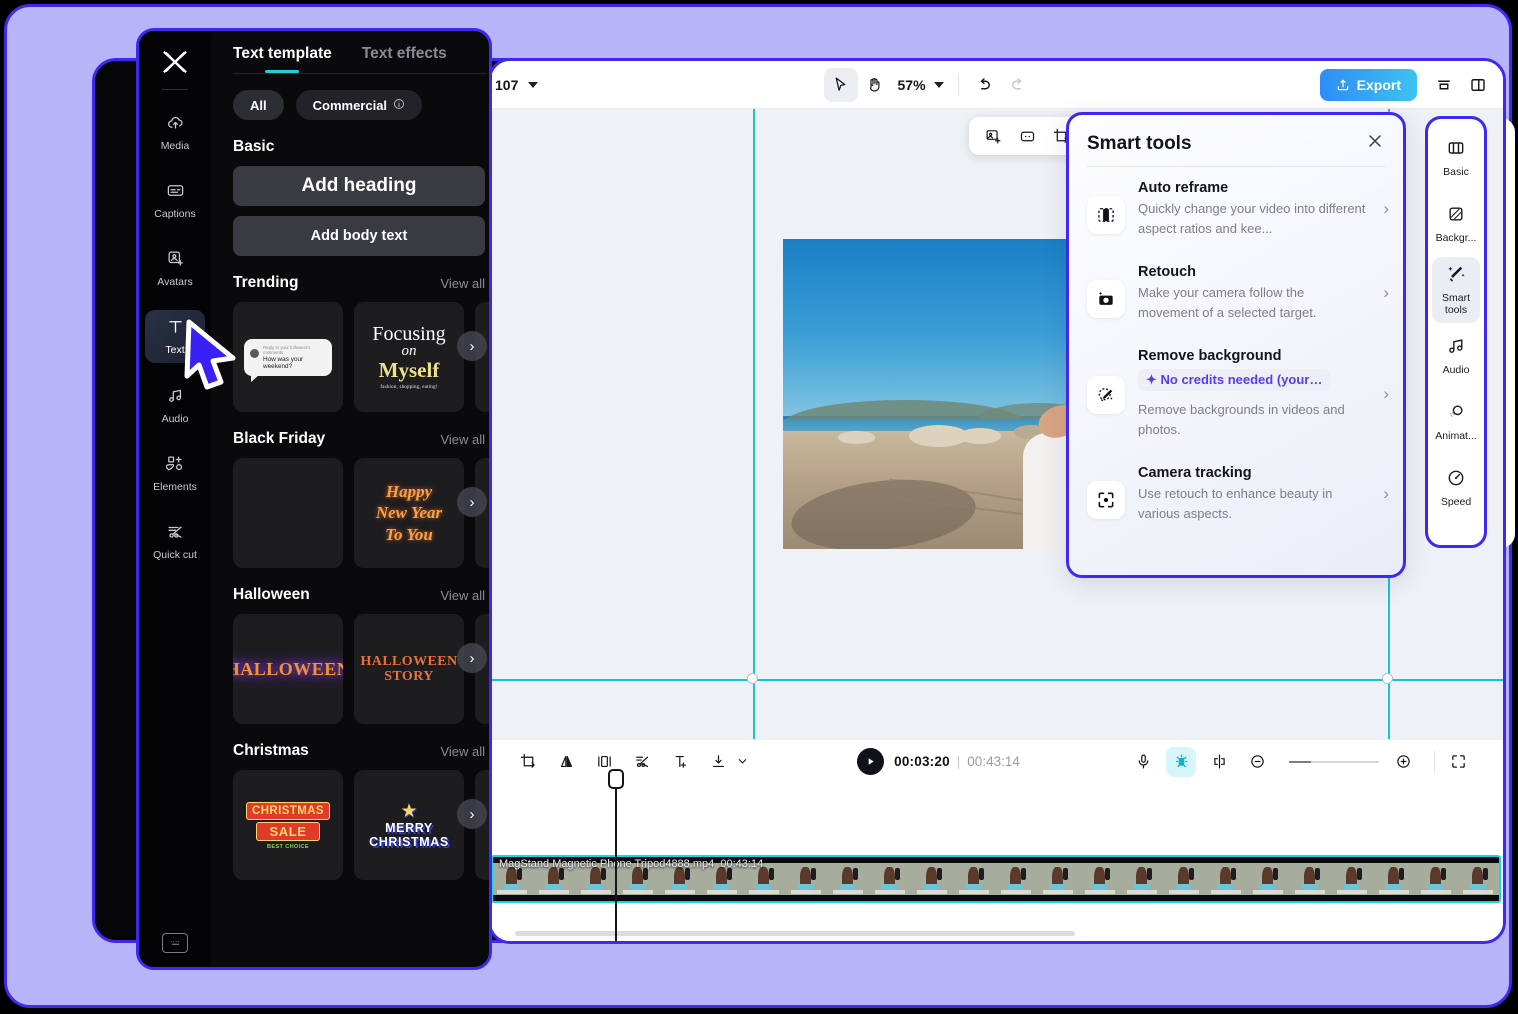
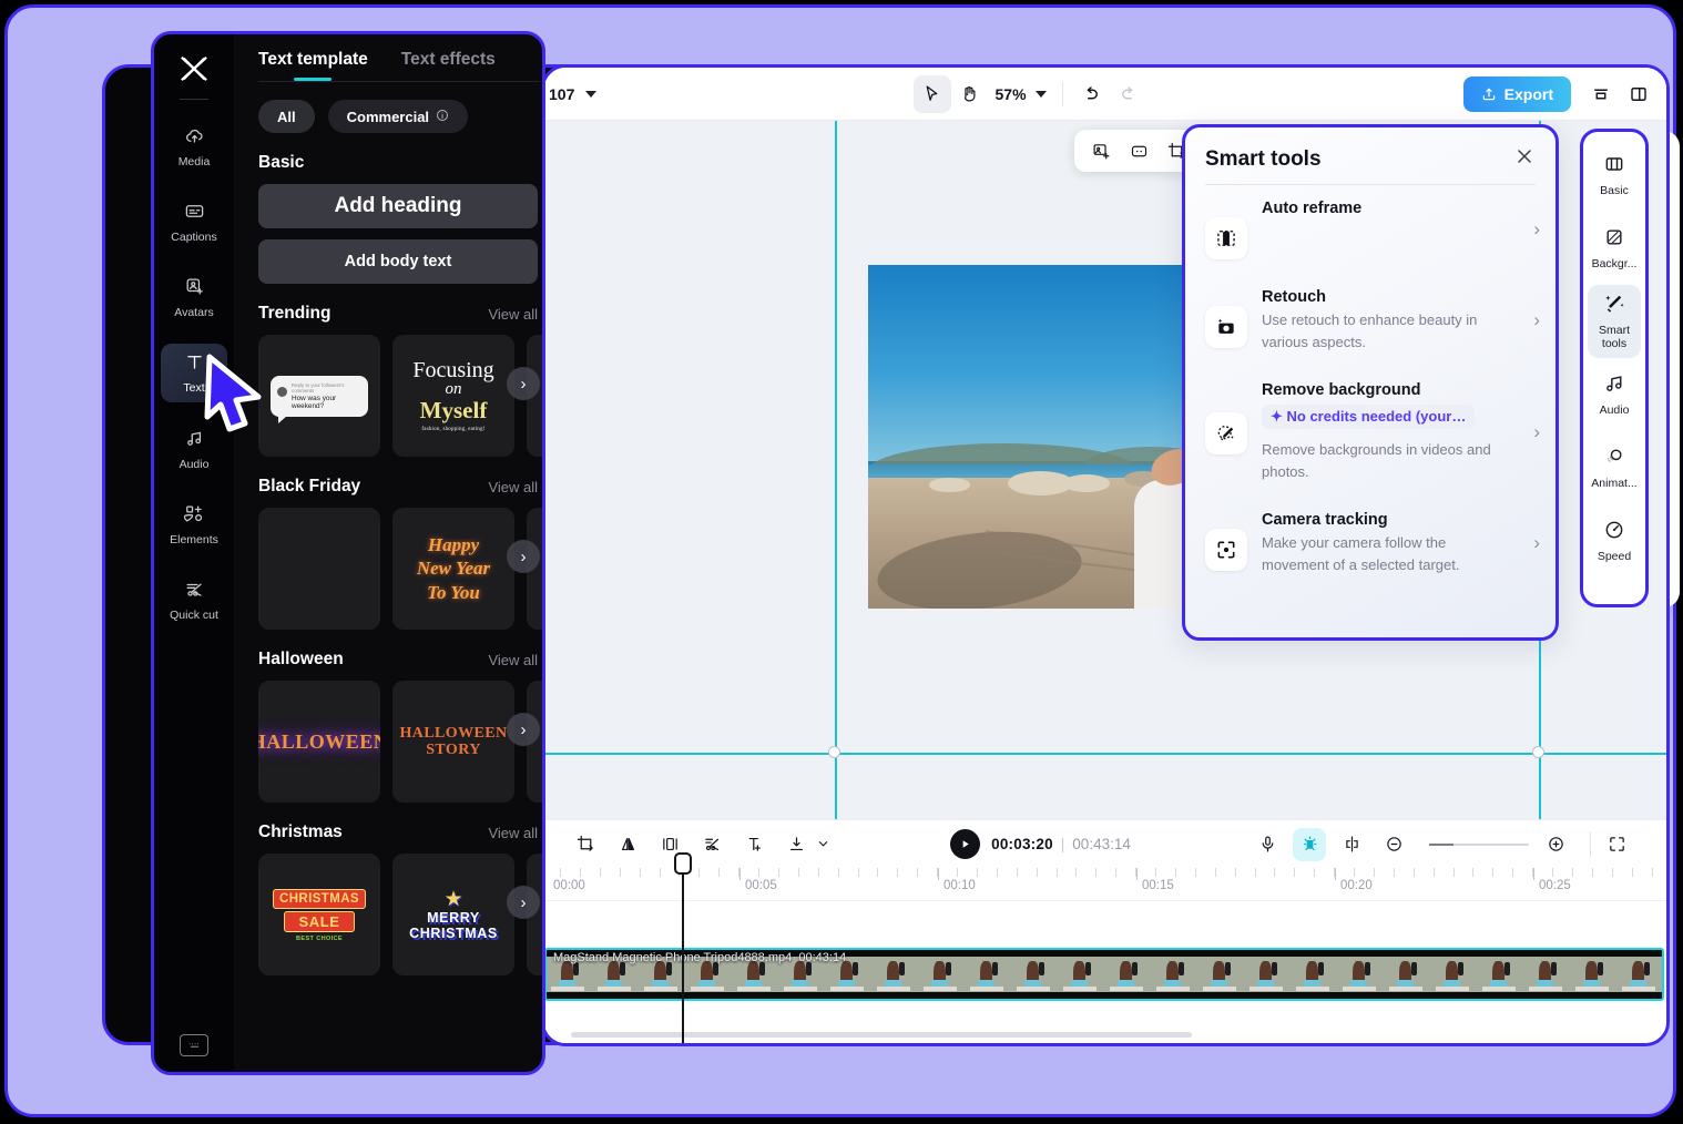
  107
  57%
  Export
  00:03:20
  |
  00:43:14
+ 00:00
+ 00:05
+ 00:10
+ 00:15
+ 00:20
+ 00:25
  MagStand Magnetic Phne Tripod4888.mp4 00:43:14
  Basic
  Backgr...
  Smart tools
  Audio
  Animat...
  Speed
  Smart tools
  Auto reframe
- Quickly change your video into different aspect ratios and kee...
  ›
  Retouch
- Make your camera follow the movement of a selected target.
+ Use retouch to enhance beauty in various aspects.
  ›
  Remove background
  ✦ No credits needed (your…
  Remove backgrounds in videos and photos.
  ›
  Camera tracking
- Use retouch to enhance beauty in various aspects.
+ Make your camera follow the movement of a selected target.
  ›
  Media
  Captions
  Avatars
  Text
  Audio
  Elements
  Quick cut
  Text template
  Text effects
  All
  Commercial
  Basic
  Add heading
  Add body text
  Trending
  View all
  Focusing
  on
  Myself
  ›
  Black Friday
  View all
  Happy
  New Year
  To You
  ›
  Halloween
  View all
  HALLOWEE
  HALLOWEEN
  STORY
  ›
  Christmas
  View all
  CHRISTMAS SALE
  ★
  MERRY
  CHRISTMAS
  ›
